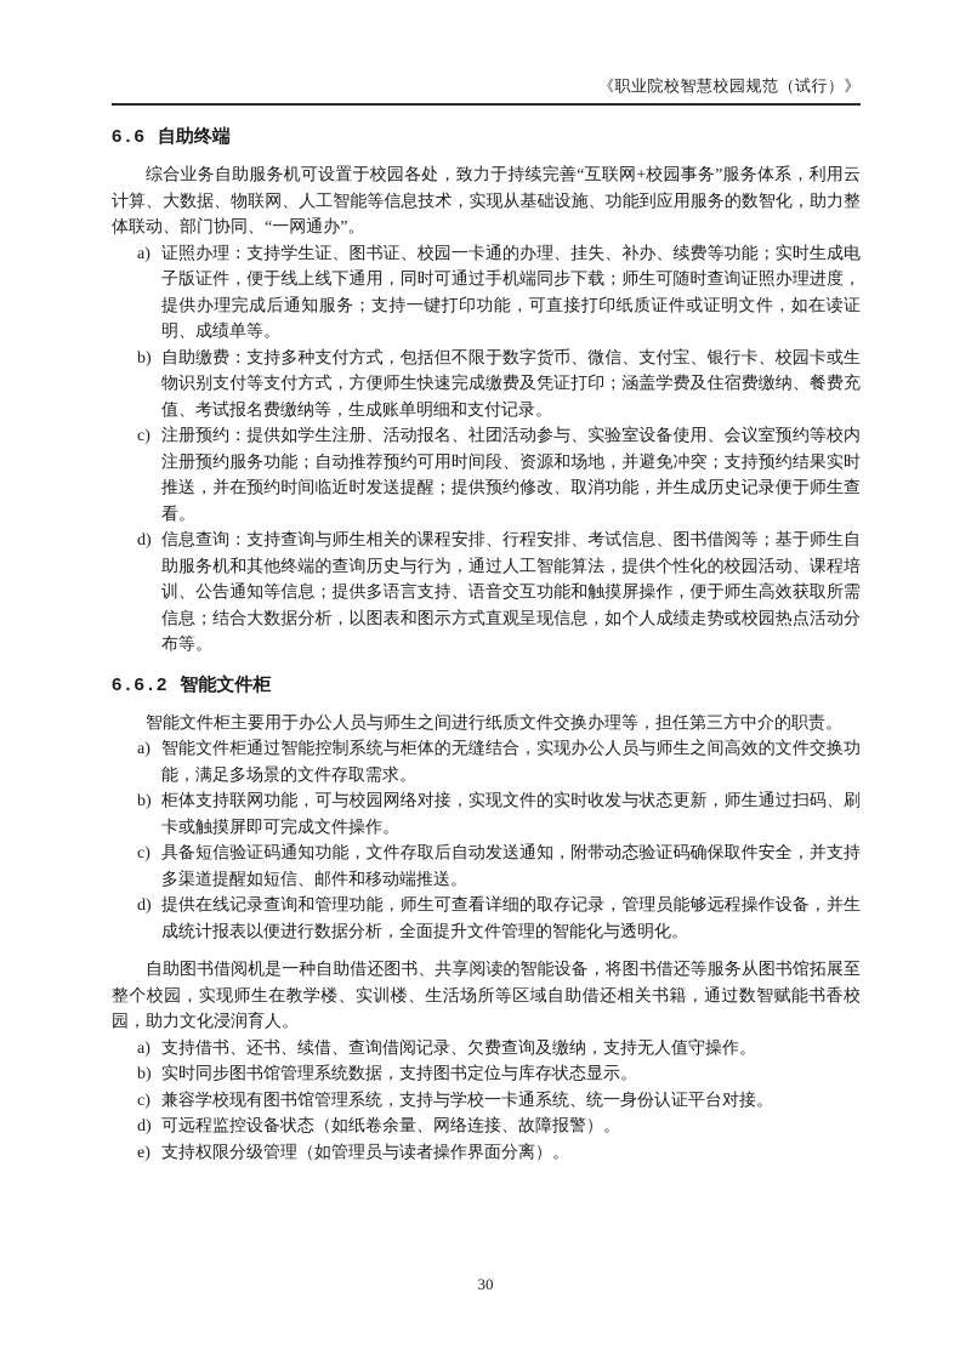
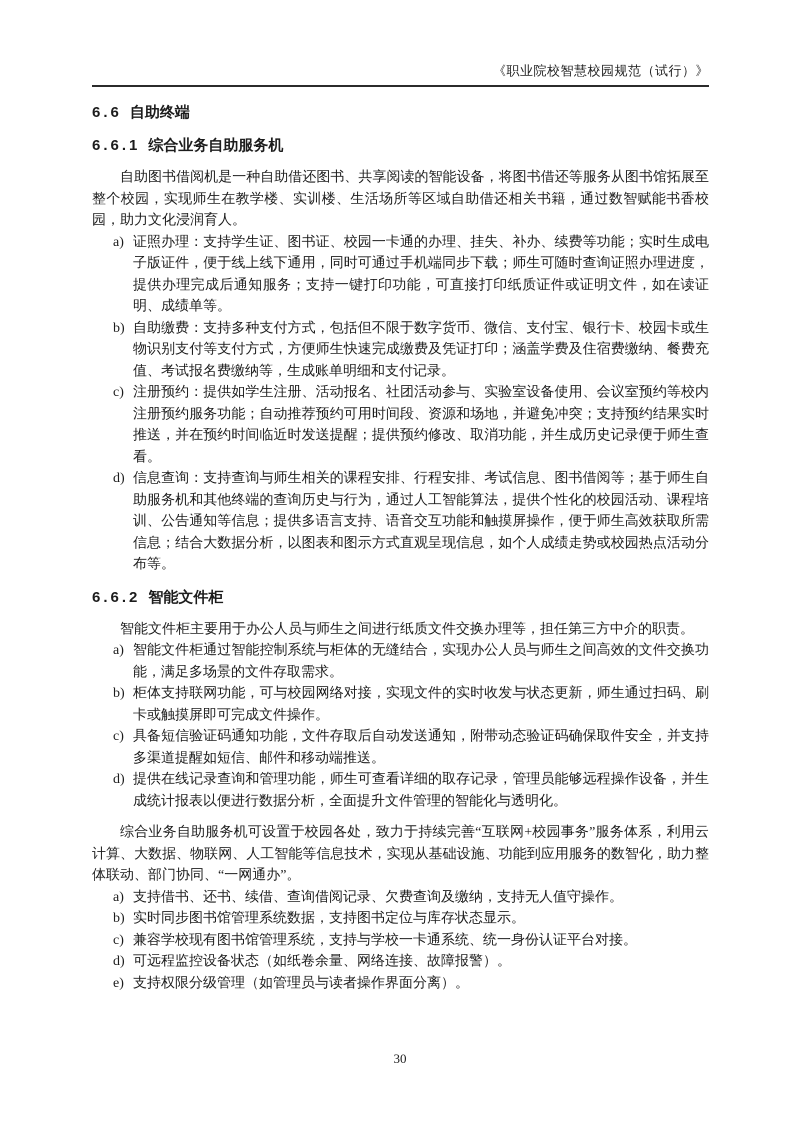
  《职业院校智慧校园规范（试行）》
  6.6 自助终端
+ 6.6.1 综合业务自助服务机
- 综合业务自助服务机可设置于校园各处，致力于持续完善“互联网+校园事务”服务体系，利用云计算、大数据、物联网、人工智能等信息技术，实现从基础设施、功能到应用服务的数智化，助力整体联动、部门协同、“一网通办”。
+ 自助图书借阅机是一种自助借还图书、共享阅读的智能设备，将图书借还等服务从图书馆拓展至整个校园，实现师生在教学楼、实训楼、生活场所等区域自助借还相关书籍，通过数智赋能书香校园，助力文化浸润育人。
  a)
  证照办理：支持学生证、图书证、校园一卡通的办理、挂失、补办、续费等功能；实时生成电子版证件，便于线上线下通用，同时可通过手机端同步下载；师生可随时查询证照办理进度，提供办理完成后通知服务；支持一键打印功能，可直接打印纸质证件或证明文件，如在读证明、成绩单等。
  b)
  自助缴费：支持多种支付方式，包括但不限于数字货币、微信、支付宝、银行卡、校园卡或生物识别支付等支付方式，方便师生快速完成缴费及凭证打印；涵盖学费及住宿费缴纳、餐费充值、考试报名费缴纳等，生成账单明细和支付记录。
  c)
  注册预约：提供如学生注册、活动报名、社团活动参与、实验室设备使用、会议室预约等校内注册预约服务功能；自动推荐预约可用时间段、资源和场地，并避免冲突；支持预约结果实时推送，并在预约时间临近时发送提醒；提供预约修改、取消功能，并生成历史记录便于师生查看。
  d)
  信息查询：支持查询与师生相关的课程安排、行程安排、考试信息、图书借阅等；基于师生自助服务机和其他终端的查询历史与行为，通过人工智能算法，提供个性化的校园活动、课程培训、公告通知等信息；提供多语言支持、语音交互功能和触摸屏操作，便于师生高效获取所需信息；结合大数据分析，以图表和图示方式直观呈现信息，如个人成绩走势或校园热点活动分布等。
  6.6.2 智能文件柜
  智能文件柜主要用于办公人员与师生之间进行纸质文件交换办理等，担任第三方中介的职责。
  a)
  智能文件柜通过智能控制系统与柜体的无缝结合，实现办公人员与师生之间高效的文件交换功能，满足多场景的文件存取需求。
  b)
  柜体支持联网功能，可与校园网络对接，实现文件的实时收发与状态更新，师生通过扫码、刷卡或触摸屏即可完成文件操作。
  c)
  具备短信验证码通知功能，文件存取后自动发送通知，附带动态验证码确保取件安全，并支持多渠道提醒如短信、邮件和移动端推送。
  d)
  提供在线记录查询和管理功能，师生可查看详细的取存记录，管理员能够远程操作设备，并生成统计报表以便进行数据分析，全面提升文件管理的智能化与透明化。
- 自助图书借阅机是一种自助借还图书、共享阅读的智能设备，将图书借还等服务从图书馆拓展至整个校园，实现师生在教学楼、实训楼、生活场所等区域自助借还相关书籍，通过数智赋能书香校园，助力文化浸润育人。
+ 综合业务自助服务机可设置于校园各处，致力于持续完善“互联网+校园事务”服务体系，利用云计算、大数据、物联网、人工智能等信息技术，实现从基础设施、功能到应用服务的数智化，助力整体联动、部门协同、“一网通办”。
  a)
  支持借书、还书、续借、查询借阅记录、欠费查询及缴纳，支持无人值守操作。
  b)
  实时同步图书馆管理系统数据，支持图书定位与库存状态显示。
  c)
  兼容学校现有图书馆管理系统，支持与学校一卡通系统、统一身份认证平台对接。
  d)
  可远程监控设备状态（如纸卷余量、网络连接、故障报警）。
  e)
  支持权限分级管理（如管理员与读者操作界面分离）。
  30
